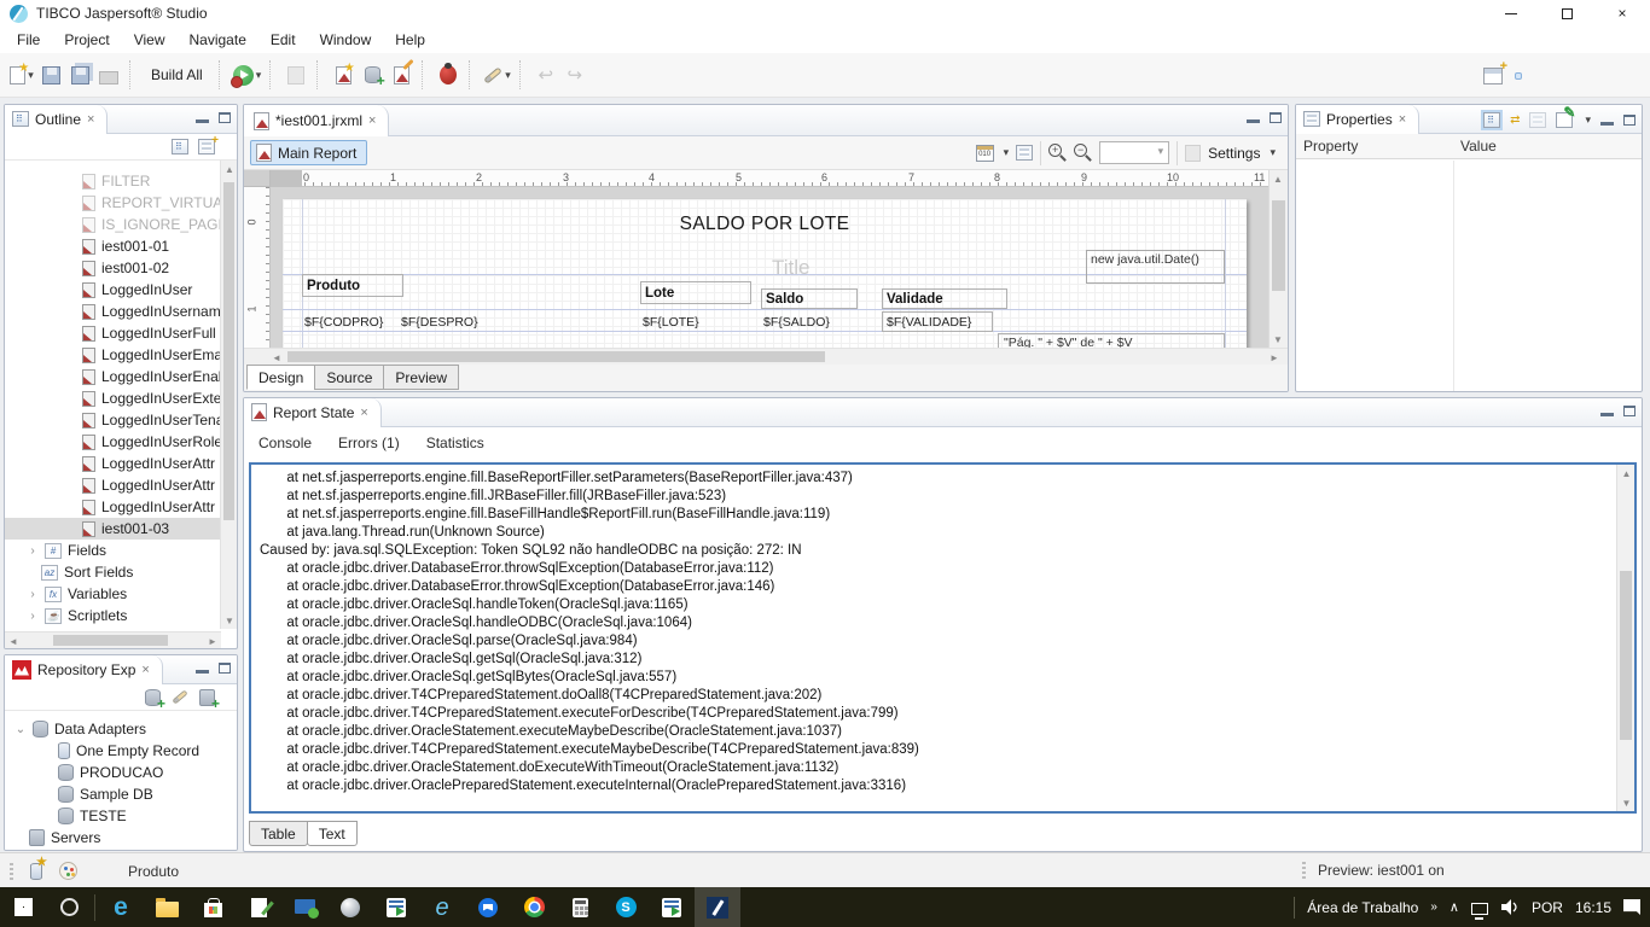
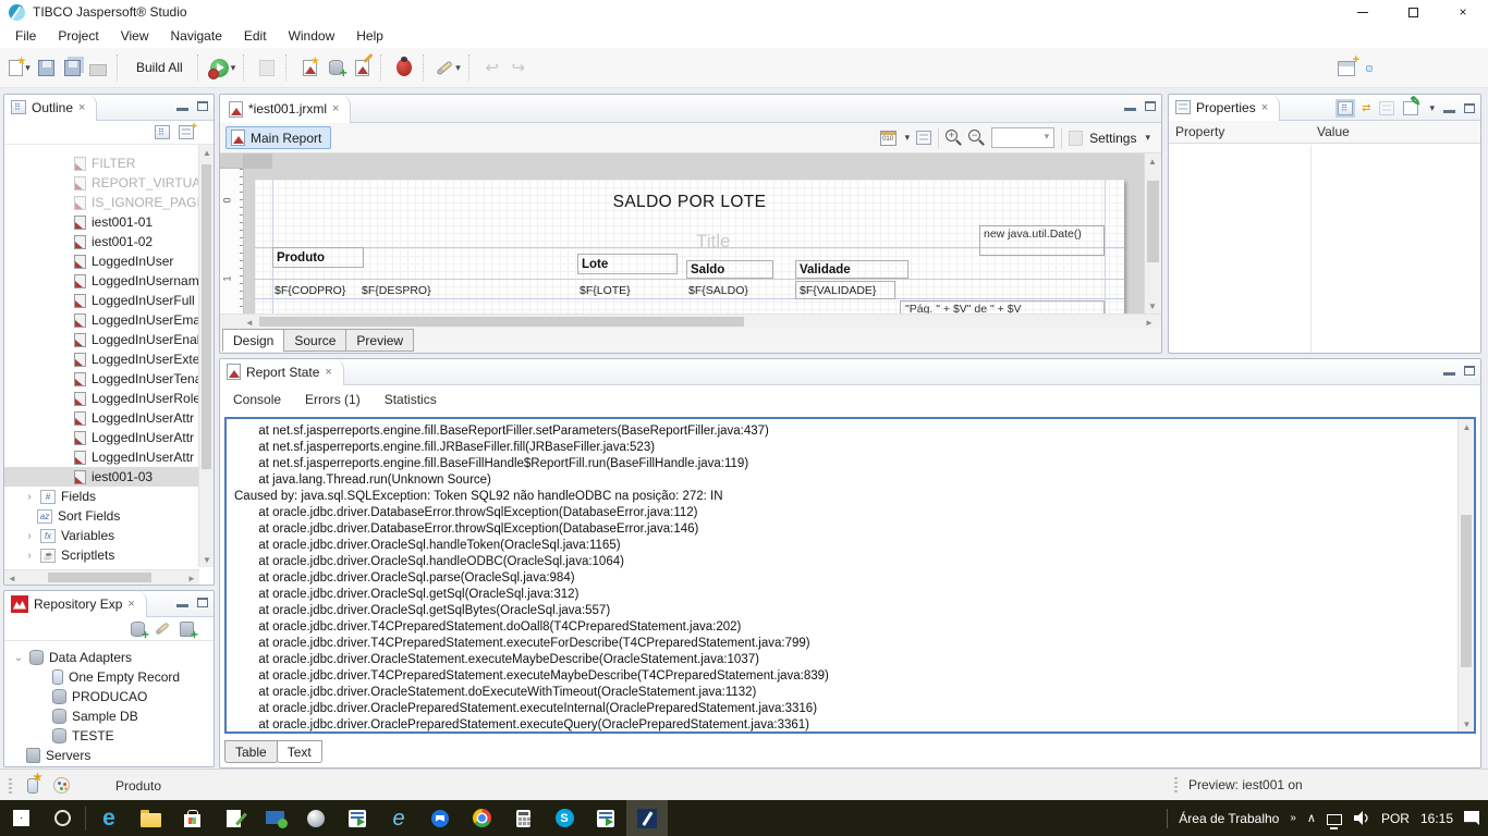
  TIBCO Jaspersoft® Studio
  ×
  File
  Project
  View
  Navigate
  Edit
  Window
  Help
  ★
  ▾
  Build All
  ▾
  ★
  +
  ▾
  ↩
  ↪
  Outline
  ×
  +
  FILTER
  REPORT_VIRTUA
  IS_IGNORE_PAG
  iest001-01
  iest001-02
  LoggedInUser
  LoggedInUsernam
  LoggedInUserFull
  LoggedInUserEma
  LoggedInUserEna
  LoggedInUserExte
  LoggedInUserTen
  LoggedInUserRole
  LoggedInUserAttr
  LoggedInUserAttr
  LoggedInUserAttr
  iest001-03
  ›
  #
  Fields
  az
  Sort Fields
  ›
  fx
  Variables
  ›
  ☕
  Scriptlets
  ▲
  ▼
  ◄
  ►
  Repository Exp
  ×
  +
  +
  ⌄
  Data Adapters
  One Empty Record
  PRODUCAO
  Sample DB
  TESTE
  Servers
  *iest001.jrxml
  ×
  Main Report
  ▾
  +
  −
  Settings
  ▾
- 0
- 1
- 2
- 3
- 4
- 5
- 6
- 7
- 8
- 9
- 10
- 11
  SALDO POR LOTE
  Title
  new java.util.Date()
  Produto
  Lote
  Saldo
  Validade
  $F{CODPRO}
  $F{DESPRO}
  $F{LOTE}
  $F{SALDO}
  $F{VALIDADE}
  "Pág. " + $V" de " + $V
  ▲
  ▼
  ◄
  ►
  Design
  Source
  Preview
  Properties
  ×
  ⇄
  ✎
  ▾
  Property
  Value
  Report State
  ×
  Console
  Errors (1)
  Statistics
  at net.sf.jasperreports.engine.fill.BaseReportFiller.setParameters(BaseReportFiller.java:437)
  at net.sf.jasperreports.engine.fill.JRBaseFiller.fill(JRBaseFiller.java:523)
  at net.sf.jasperreports.engine.fill.BaseFillHandle$ReportFill.run(BaseFillHandle.java:119)
  at java.lang.Thread.run(Unknown Source)
  Caused by: java.sql.SQLException: Token SQL92 não handleODBC na posição: 272: IN
  at oracle.jdbc.driver.DatabaseError.throwSqlException(DatabaseError.java:112)
  at oracle.jdbc.driver.DatabaseError.throwSqlException(DatabaseError.java:146)
  at oracle.jdbc.driver.OracleSql.handleToken(OracleSql.java:1165)
  at oracle.jdbc.driver.OracleSql.handleODBC(OracleSql.java:1064)
  at oracle.jdbc.driver.OracleSql.parse(OracleSql.java:984)
  at oracle.jdbc.driver.OracleSql.getSql(OracleSql.java:312)
  at oracle.jdbc.driver.OracleSql.getSqlBytes(OracleSql.java:557)
  at oracle.jdbc.driver.T4CPreparedStatement.doOall8(T4CPreparedStatement.java:202)
  at oracle.jdbc.driver.T4CPreparedStatement.executeForDescribe(T4CPreparedStatement.java:799)
  at oracle.jdbc.driver.OracleStatement.executeMaybeDescribe(OracleStatement.java:1037)
  at oracle.jdbc.driver.T4CPreparedStatement.executeMaybeDescribe(T4CPreparedStatement.java:839)
  at oracle.jdbc.driver.OracleStatement.doExecuteWithTimeout(OracleStatement.java:1132)
  at oracle.jdbc.driver.OraclePreparedStatement.executeInternal(OraclePreparedStatement.java:3316)
+ at oracle.jdbc.driver.OraclePreparedStatement.executeQuery(OraclePreparedStatement.java:3361)
  ▲
  ▼
  Table
  Text
  ★
  Produto
  Preview: iest001 on
  e
  e
  S
  Área de Trabalho
  »
  ∧
  POR
  16:15
